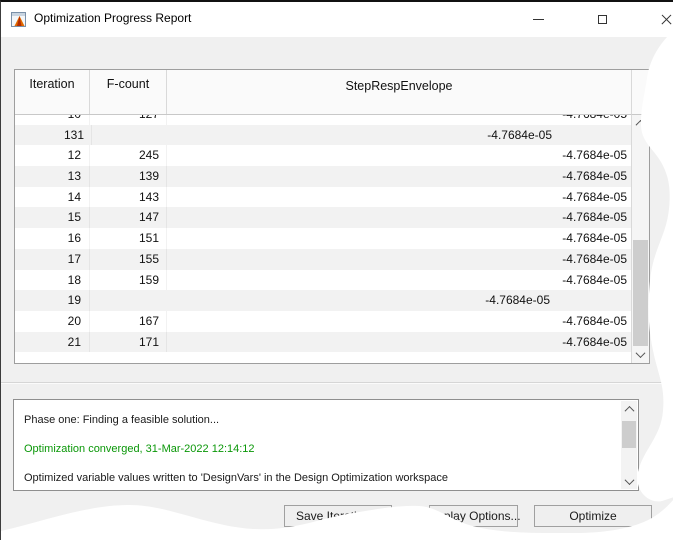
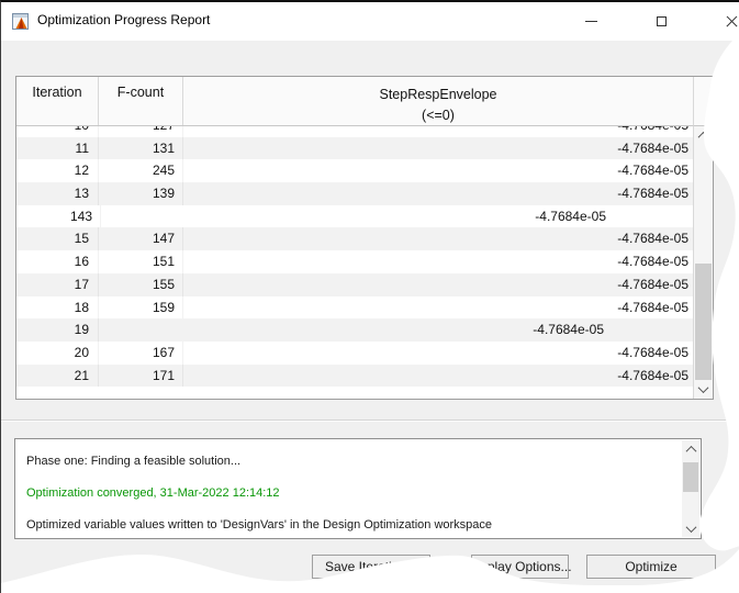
  Optimization Progress Report
  Iteration
  F-count
  StepRespEnvelope
+ (<=0)
+ 11
  131
  -4.7684e-05
  12
  245
  -4.7684e-05
  13
  139
  -4.7684e-05
- 14
  143
  -4.7684e-05
  15
  147
  -4.7684e-05
  16
  151
  -4.7684e-05
  17
  155
  -4.7684e-05
  18
  159
  -4.7684e-05
  19
  -4.7684e-05
  20
  167
  -4.7684e-05
  21
  171
  -4.7684e-05
  Phase one: Finding a feasible solution...
  Optimization converged, 31-Mar-2022 12:14:12
  Optimized variable values written to 'DesignVars' in the Design Optimization workspace
  lay Options..
  Optimize
